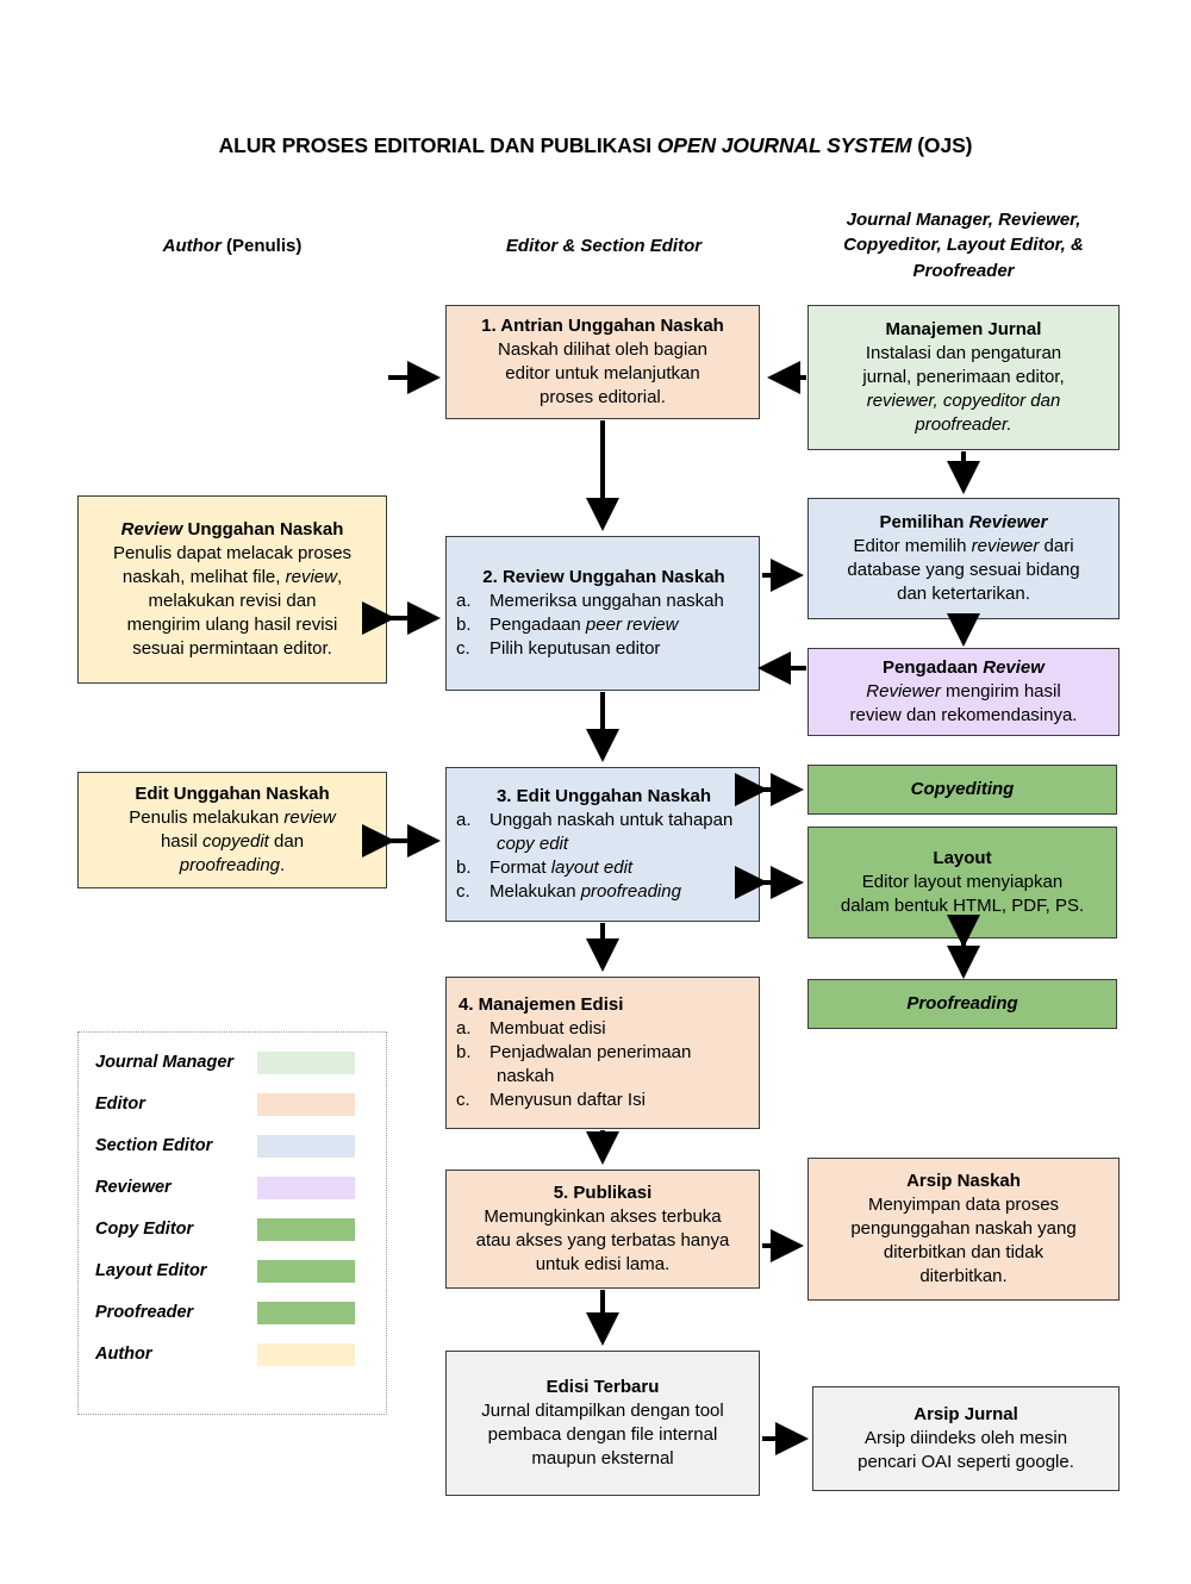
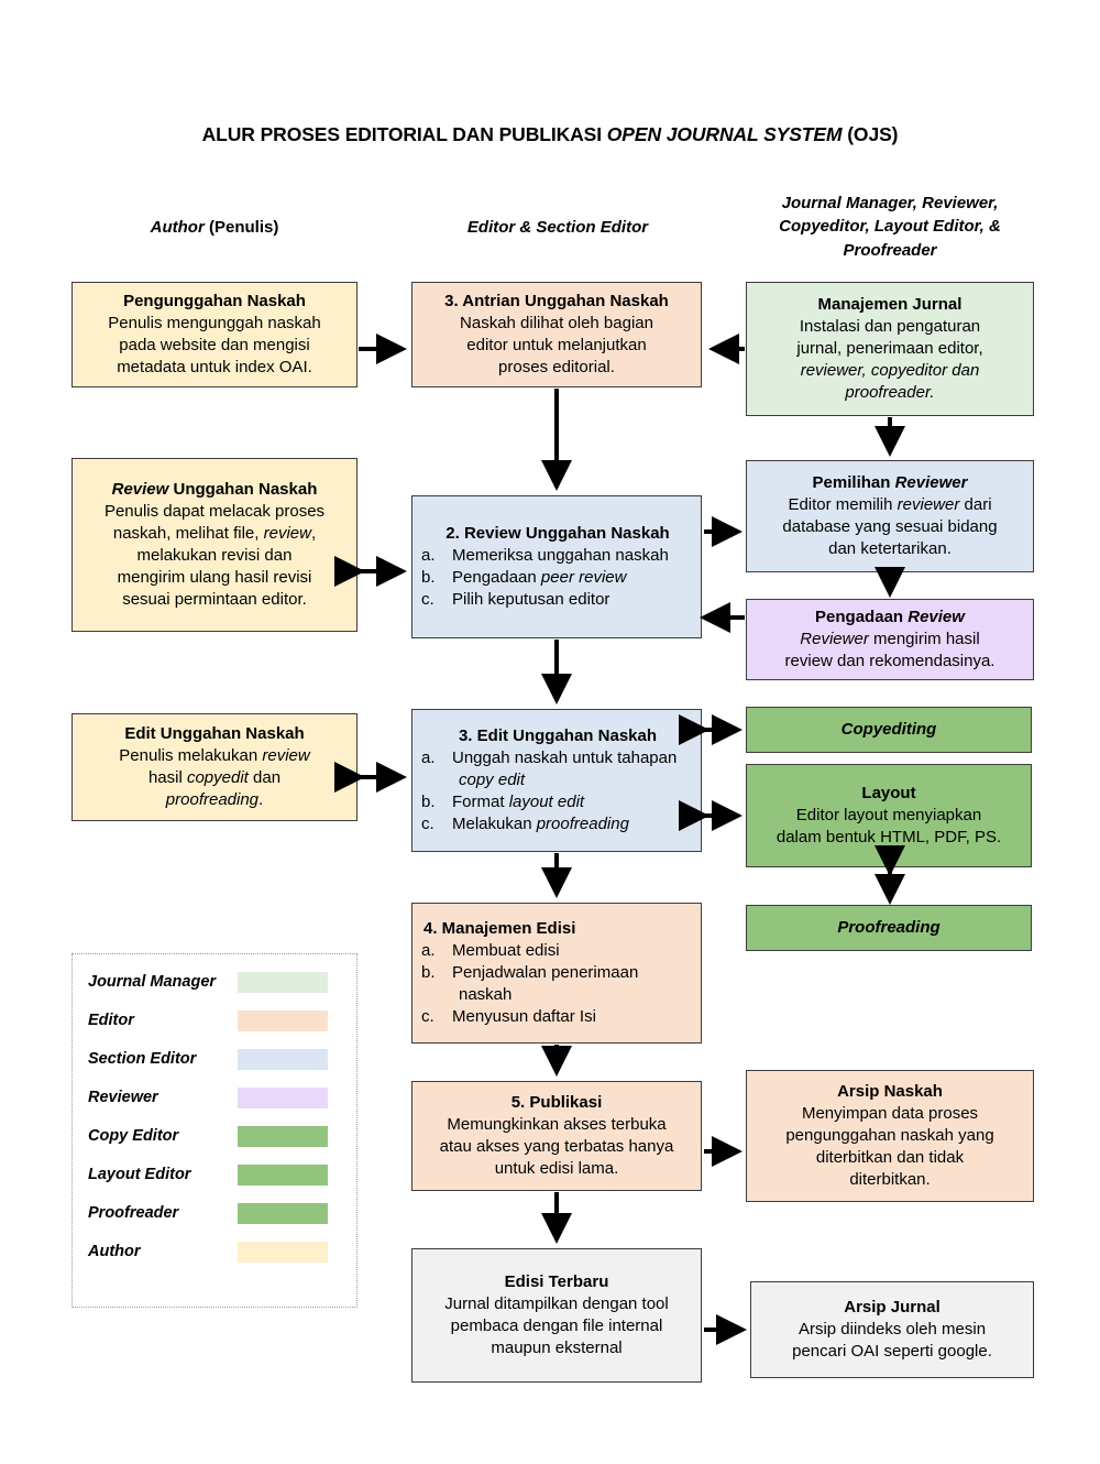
  ALUR PROSES EDITORIAL DAN PUBLIKASI OPEN JOURNAL SYSTEM (OJS)
  Author (Penulis)
  Editor & Section Editor
  Journal Manager, Reviewer, Copyeditor, Layout Editor, & Proofreader
+ Pengunggahan Naskah
+ Penulis mengunggah naskah
+ pada website dan mengisi
+ metadata untuk index OAI.
- 1. Antrian Unggahan Naskah
+ 3. Antrian Unggahan Naskah
  Naskah dilihat oleh bagian
  editor untuk melanjutkan
  proses editorial.
  Manajemen Jurnal
  Instalasi dan pengaturan
  jurnal, penerimaan editor,
  reviewer, copyeditor dan
  proofreader.
  Review Unggahan Naskah
  Penulis dapat melacak proses
  naskah, melihat file, review,
  melakukan revisi dan
  mengirim ulang hasil revisi
  sesuai permintaan editor.
  2. Review Unggahan Naskah
  a. Memeriksa unggahan naskah
  b. Pengadaan peer review
  c. Pilih keputusan editor
  Pemilihan Reviewer
  Editor memilih reviewer dari
  database yang sesuai bidang
  dan ketertarikan.
  Pengadaan Review
  Reviewer mengirim hasil
  review dan rekomendasinya.
  Edit Unggahan Naskah
  Penulis melakukan review
  hasil copyedit dan
  proofreading.
  3. Edit Unggahan Naskah
  a. Unggah naskah untuk tahapan copy edit
  b. Format layout edit
  c. Melakukan proofreading
  Copyediting
  Layout
  Editor layout menyiapkan
  dalam bentuk HTML, PDF, PS.
  Proofreading
  4. Manajemen Edisi
  a. Membuat edisi
  b. Penjadwalan penerimaan naskah
  c. Menyusun daftar Isi
  5. Publikasi
  Memungkinkan akses terbuka
  atau akses yang terbatas hanya
  untuk edisi lama.
  Arsip Naskah
  Menyimpan data proses
  pengunggahan naskah yang
  diterbitkan dan tidak
  diterbitkan.
  Edisi Terbaru
  Jurnal ditampilkan dengan tool
  pembaca dengan file internal
  maupun eksternal
  Arsip Jurnal
  Arsip diindeks oleh mesin
  pencari OAI seperti google.
  Journal Manager
  Editor
  Section Editor
  Reviewer
  Copy Editor
  Layout Editor
  Proofreader
  Author
